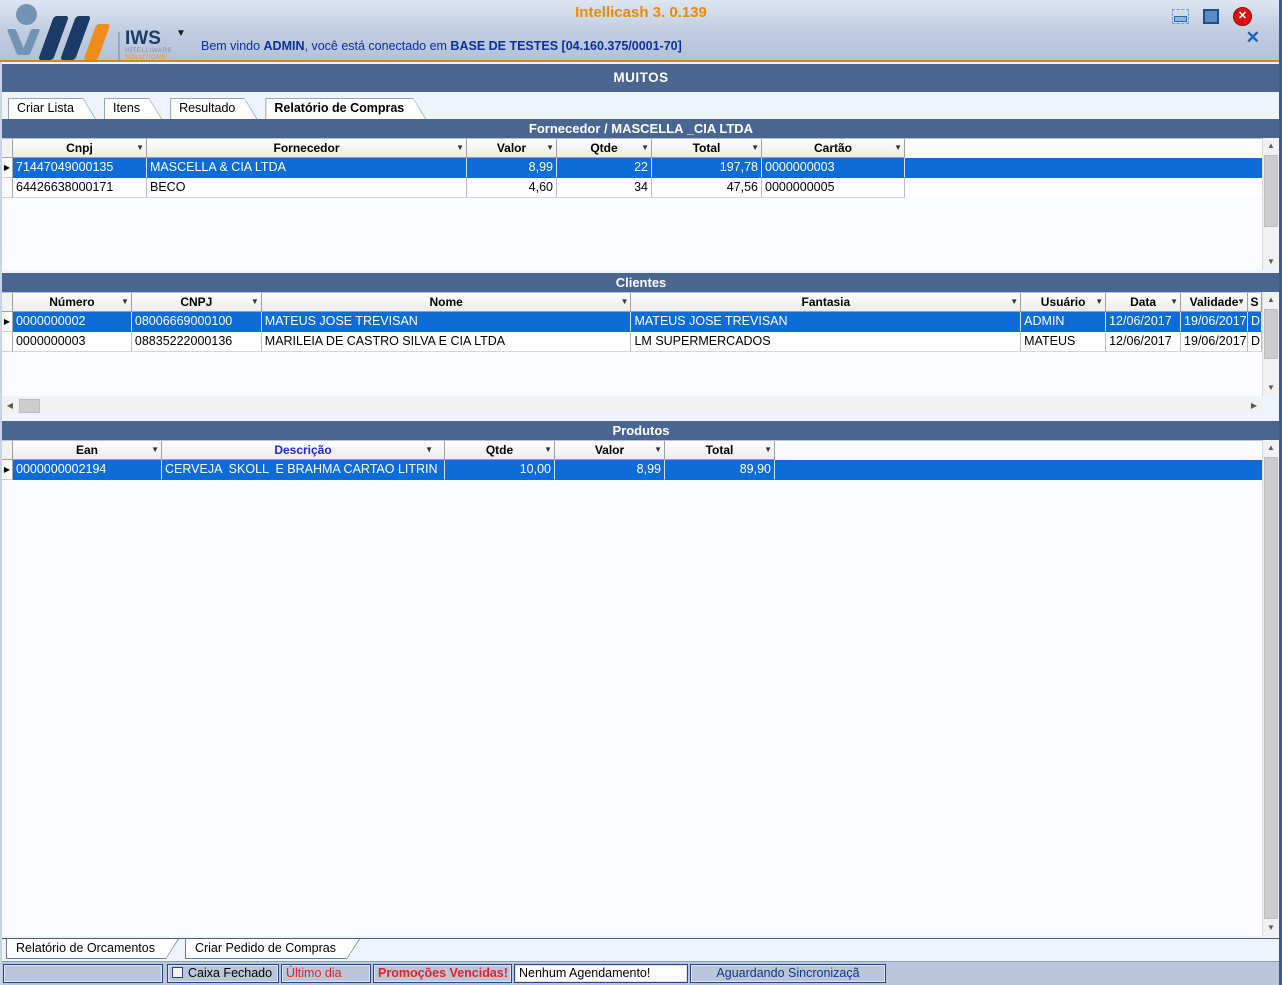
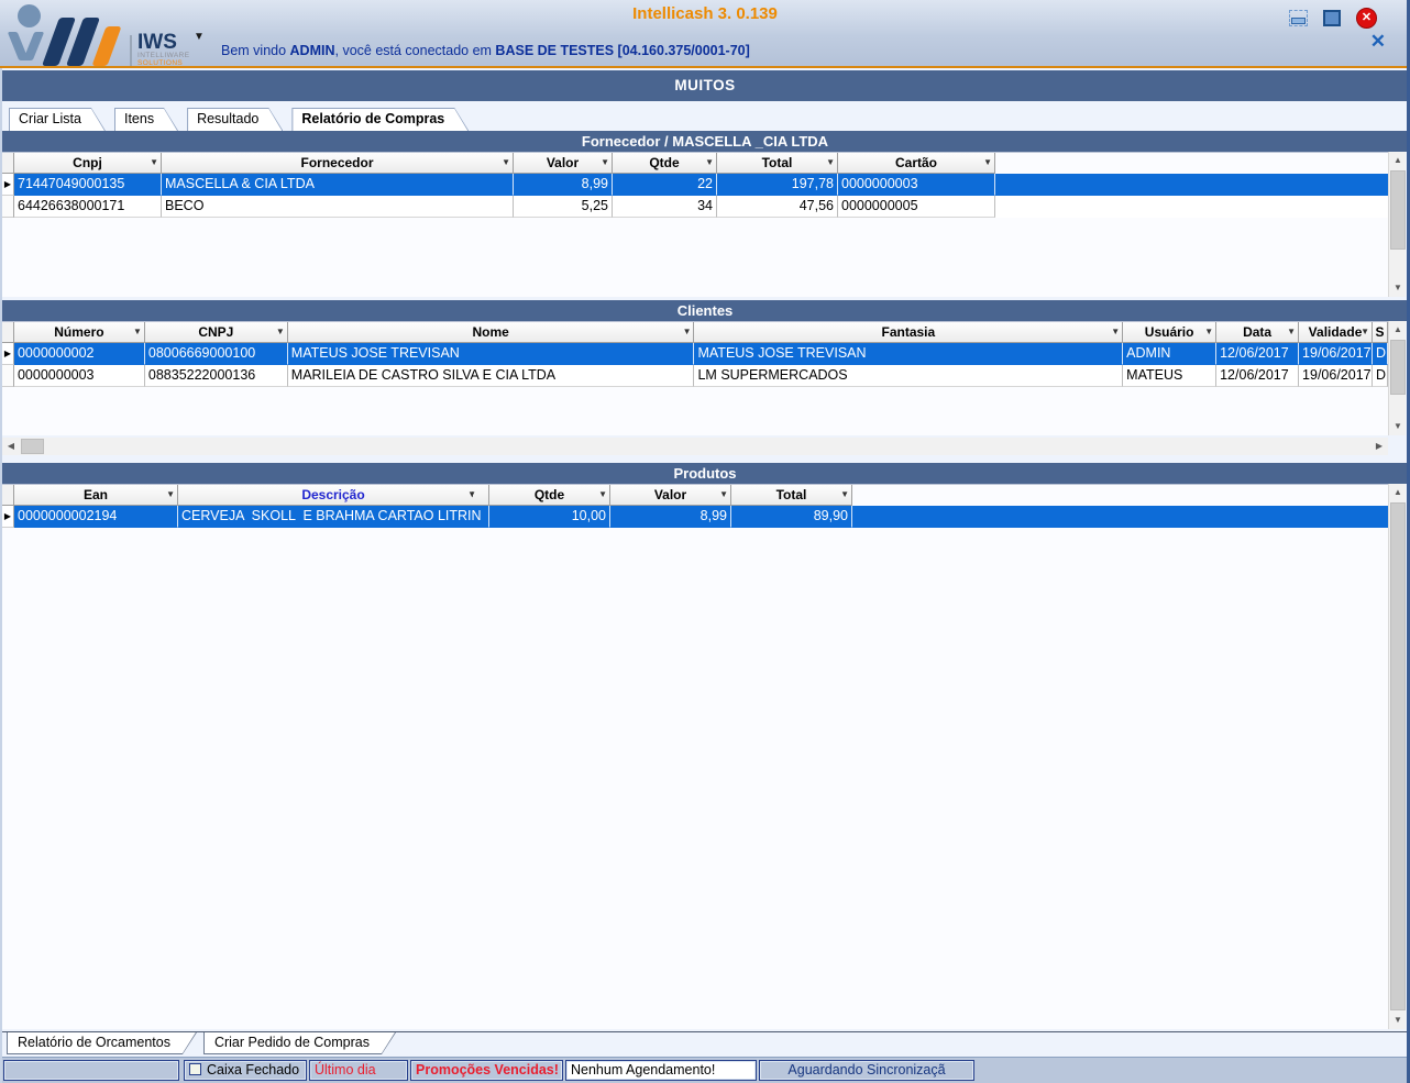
  IWS
  ▼
  Intellicash 3. 0.139
  Bem vindo ADMIN, você está conectado em BASE DE TESTES [04.160.375/0001-70]
  ✕
  ✕
  MUITOS
  Criar Lista
  Itens
  Resultado
  Relatório de Compras
  Fornecedor / MASCELLA _CIA LTDA
  Cnpj
  ▼
  Fornecedor
  ▼
  Valor
  ▼
  Qtde
  ▼
  Total
  ▼
  Cartão
  ▼
  ▶
  71447049000135
  MASCELLA & CIA LTDA
  8,99
  22
  197,78
  0000000003
  64426638000171
  BECO
- 4,60
+ 5,25
  34
  47,56
  0000000005
  ▲
  ▼
  Clientes
  Número
  ▼
  CNPJ
  ▼
  Nome
  ▼
  Fantasia
  ▼
  Usuário
  ▼
  Data
  ▼
  Validade
  ▼
  S
  ▶
  0000000002
  08006669000100
  MATEUS JOSE TREVISAN
  MATEUS JOSE TREVISAN
  ADMIN
  12/06/2017
  19/06/2017
  0000000003
  08835222000136
  MARILEIA DE CASTRO SILVA E CIA LTDA
  LM SUPERMERCADOS
  MATEUS
  12/06/2017
  19/06/2017
  ▲
  ▼
  ◀
  ▶
  Produtos
  Ean
  ▼
  Descrição
  ↑
  ▼
  Qtde
  ▼
  Valor
  ▼
  Total
  ▼
  ▶
  0000000002194
  CERVEJA SKOLL E BRAHMA CARTAO LITRIN
  10,00
  8,99
  89,90
  ▲
  ▼
  Relatório de Orcamentos
  Criar Pedido de Compras
  Caixa Fechado
  Último dia
  Promoções Vencidas!
  Nenhum Agendamento!
  Aguardando Sincronizaçã
